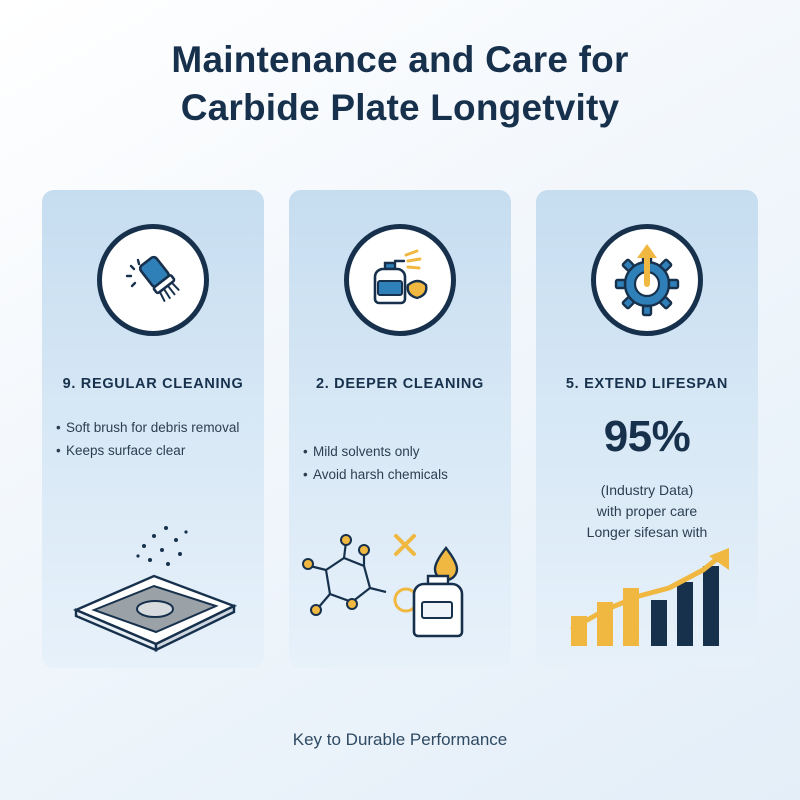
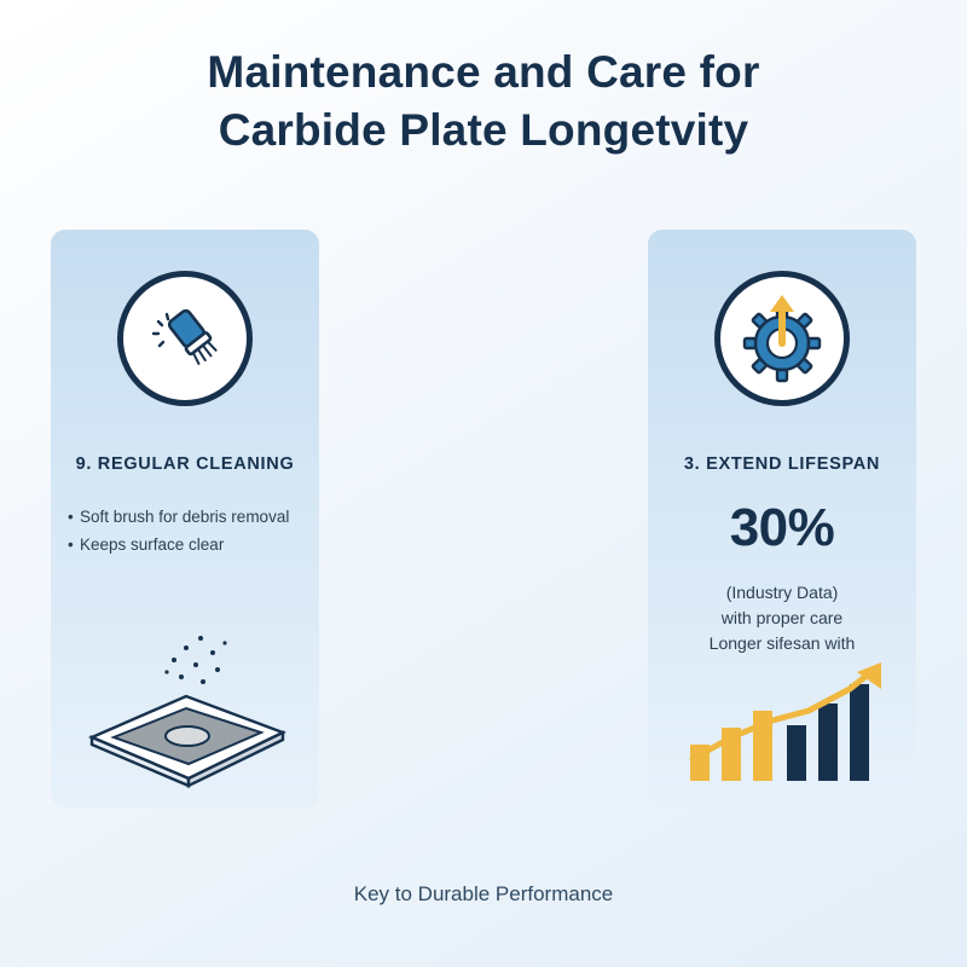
  Maintenance and Care for
  Carbide Plate Longetvity
  9. REGULAR CLEANING
  • Soft brush for debris removal
  • Keeps surface clear
- 2. DEEPER CLEANING
- • Mild solvents only
- • Avoid harsh chemicals
- 5. EXTEND LIFESPAN
+ 3. EXTEND LIFESPAN
- 95%
+ 30%
  (Industry Data)
  with proper care
  Longer sifesan with
  Key to Durable Performance
